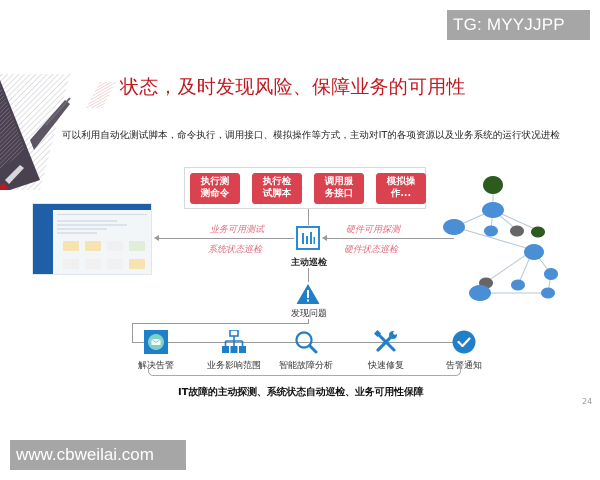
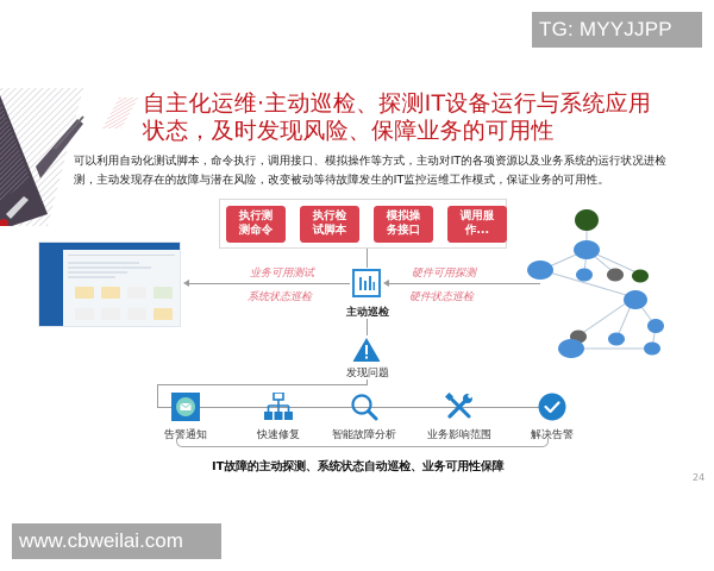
  TG: MYYJJPP
  www.cbweilai.com
+ 自主化运维·主动巡检、探测IT设备运行与系统应用
  状态，及时发现风险、保障业务的可用性
  可以利用自动化测试脚本，命令执行，调用接口、模拟操作等方式，主动对IT的各项资源以及业务系统的运行状况进检
+ 测，主动发现存在的故障与潜在风险，改变被动等待故障发生的IT监控运维工作模式，保证业务的可用性。
  执行测
  测命令
  执行检
  试脚本
- 调用服
+ 模拟操
  务接口
- 模拟操
+ 调用服
  作...
  业务可用测试
  系统状态巡检
  硬件可用探测
  硬件状态巡检
  主动巡检
  发现问题
- 解决告警
+ 告警通知
- 业务影响范围
+ 快速修复
  智能故障分析
- 快速修复
+ 业务影响范围
- 告警通知
+ 解决告警
  IT故障的主动探测、系统状态自动巡检、业务可用性保障
  24
